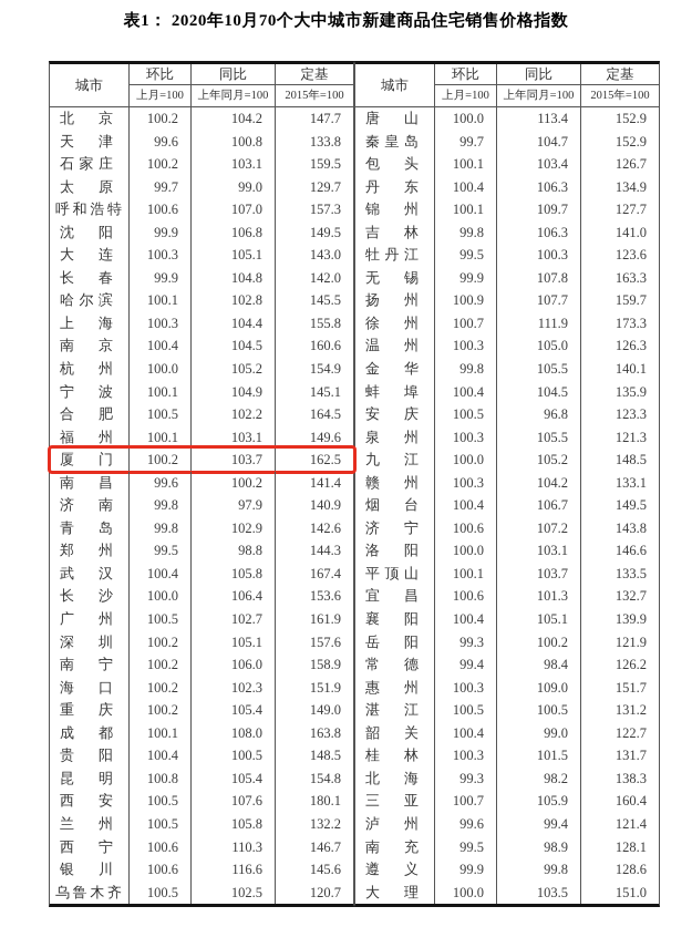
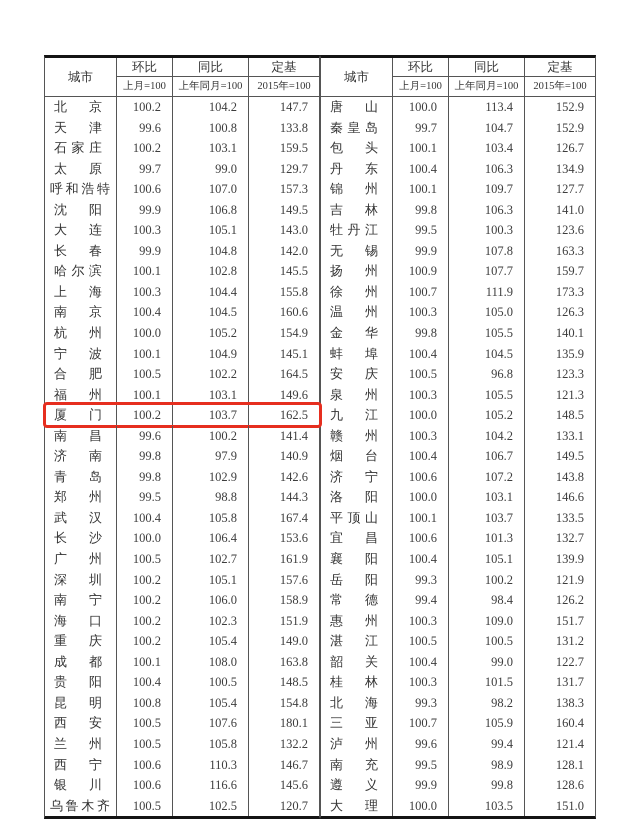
- 表1： 2020年10月70个大中城市新建商品住宅销售价格指数
  城市
  环比
  同比
  定基
  上月=100
  上年同月=100
  2015年=100
  北
  京
  100.2
  104.2
  147.7
  天
  津
  99.6
  100.8
  133.8
  石
  家
  庄
  100.2
  103.1
  159.5
  太
  原
  99.7
  99.0
  129.7
  呼
  和
  浩
  特
  100.6
  107.0
  157.3
  沈
  阳
  99.9
  106.8
  149.5
  大
  连
  100.3
  105.1
  143.0
  长
  春
  99.9
  104.8
  142.0
  哈
  尔
  滨
  100.1
  102.8
  145.5
  上
  海
  100.3
  104.4
  155.8
  南
  京
  100.4
  104.5
  160.6
  杭
  州
  100.0
  105.2
  154.9
  宁
  波
  100.1
  104.9
  145.1
  合
  肥
  100.5
  102.2
  164.5
  福
  州
  100.1
  103.1
  149.6
  厦
  门
  100.2
  103.7
  162.5
  南
  昌
  99.6
  100.2
  141.4
  济
  南
  99.8
  97.9
  140.9
  青
  岛
  99.8
  102.9
  142.6
  郑
  州
  99.5
  98.8
  144.3
  武
  汉
  100.4
  105.8
  167.4
  长
  沙
  100.0
  106.4
  153.6
  广
  州
  100.5
  102.7
  161.9
  深
  圳
  100.2
  105.1
  157.6
  南
  宁
  100.2
  106.0
  158.9
  海
  口
  100.2
  102.3
  151.9
  重
  庆
  100.2
  105.4
  149.0
  成
  都
  100.1
  108.0
  163.8
  贵
  阳
  100.4
  100.5
  148.5
  昆
  明
  100.8
  105.4
  154.8
  西
  安
  100.5
  107.6
  180.1
  兰
  州
  100.5
  105.8
  132.2
  西
  宁
  100.6
  110.3
  146.7
  银
  川
  100.6
  116.6
  145.6
  乌
  鲁
  木
  齐
  100.5
  102.5
  120.7
  城市
  环比
  同比
  定基
  上月=100
  上年同月=100
  2015年=100
  唐
  山
  100.0
  113.4
  152.9
  秦
  皇
  岛
  99.7
  104.7
  152.9
  包
  头
  100.1
  103.4
  126.7
  丹
  东
  100.4
  106.3
  134.9
  锦
  州
  100.1
  109.7
  127.7
  吉
  林
  99.8
  106.3
  141.0
  牡
  丹
  江
  99.5
  100.3
  123.6
  无
  锡
  99.9
  107.8
  163.3
  扬
  州
  100.9
  107.7
  159.7
  徐
  州
  100.7
  111.9
  173.3
  温
  州
  100.3
  105.0
  126.3
  金
  华
  99.8
  105.5
  140.1
  蚌
  埠
  100.4
  104.5
  135.9
  安
  庆
  100.5
  96.8
  123.3
  泉
  州
  100.3
  105.5
  121.3
  九
  江
  100.0
  105.2
  148.5
  赣
  州
  100.3
  104.2
  133.1
  烟
  台
  100.4
  106.7
  149.5
  济
  宁
  100.6
  107.2
  143.8
  洛
  阳
  100.0
  103.1
  146.6
  平
  顶
  山
  100.1
  103.7
  133.5
  宜
  昌
  100.6
  101.3
  132.7
  襄
  阳
  100.4
  105.1
  139.9
  岳
  阳
  99.3
  100.2
  121.9
  常
  德
  99.4
  98.4
  126.2
  惠
  州
  100.3
  109.0
  151.7
  湛
  江
  100.5
  100.5
  131.2
  韶
  关
  100.4
  99.0
  122.7
  桂
  林
  100.3
  101.5
  131.7
  北
  海
  99.3
  98.2
  138.3
  三
  亚
  100.7
  105.9
  160.4
  泸
  州
  99.6
  99.4
  121.4
  南
  充
  99.5
  98.9
  128.1
  遵
  义
  99.9
  99.8
  128.6
  大
  理
  100.0
  103.5
  151.0
